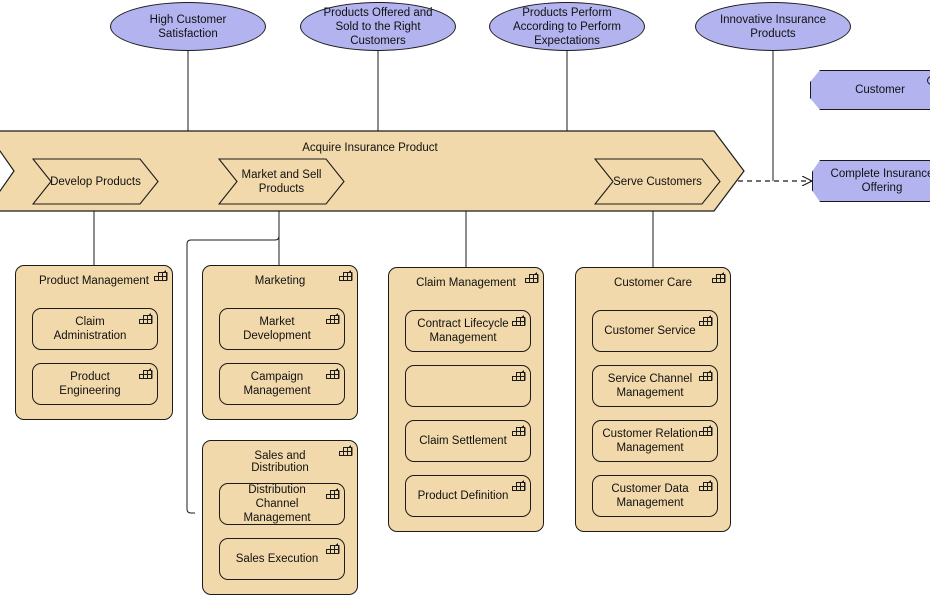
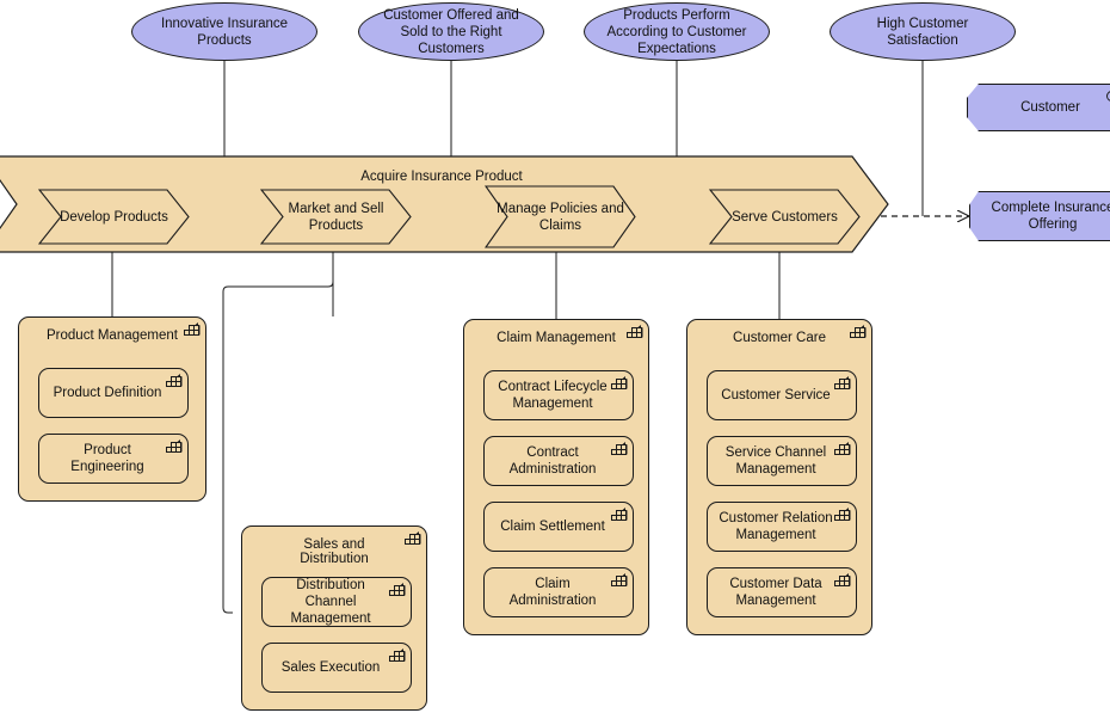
- High Customer Satisfaction
+ Innovative Insurance Products
- Products Offered and Sold to the Right Customers
+ Customer Offered and Sold to the Right Customers
- Products Perform According to Perform Expectations
+ Products Perform According to Customer Expectations
- Innovative Insurance Products
+ High Customer Satisfaction
  Customer
  Acquire Insurance Product
  Develop Products
  Market and Sell Products
+ Manage Policies and Claims
  Serve Customers
  Complete Insuranc Offering
  Product Management
- Claim Administration
+ Product Definition
  Product Engineering
- Marketing
- Market Development
- Campaign Management
  Sales and Distribution
  Distribution Channel Management
  Sales Execution
  Claim Management
  Contract Lifecycle Management
+ Contract Administration
  Claim Settlement
- Product Definition
+ Claim Administration
  Customer Care
  Customer Service
  Service Channel Management
  Customer Relation Management
  Customer Data Management
